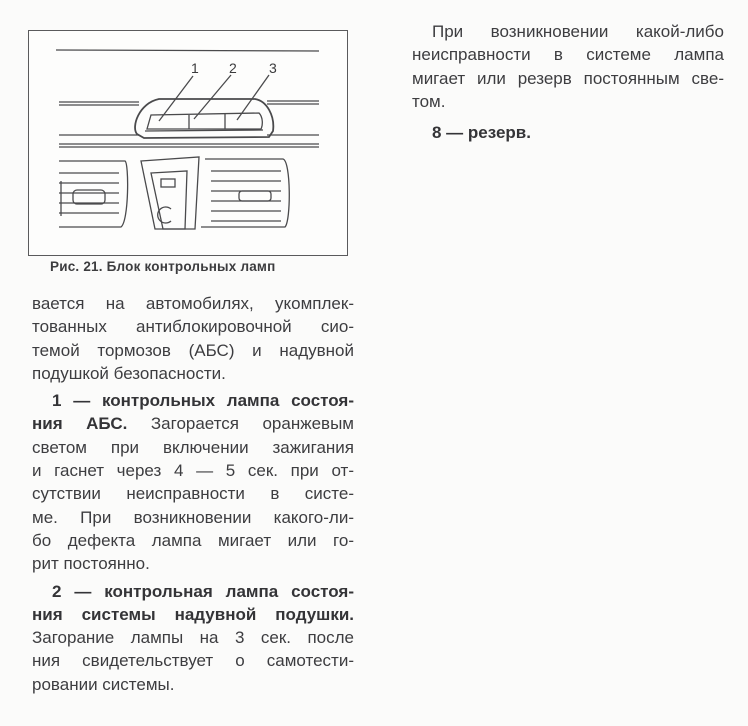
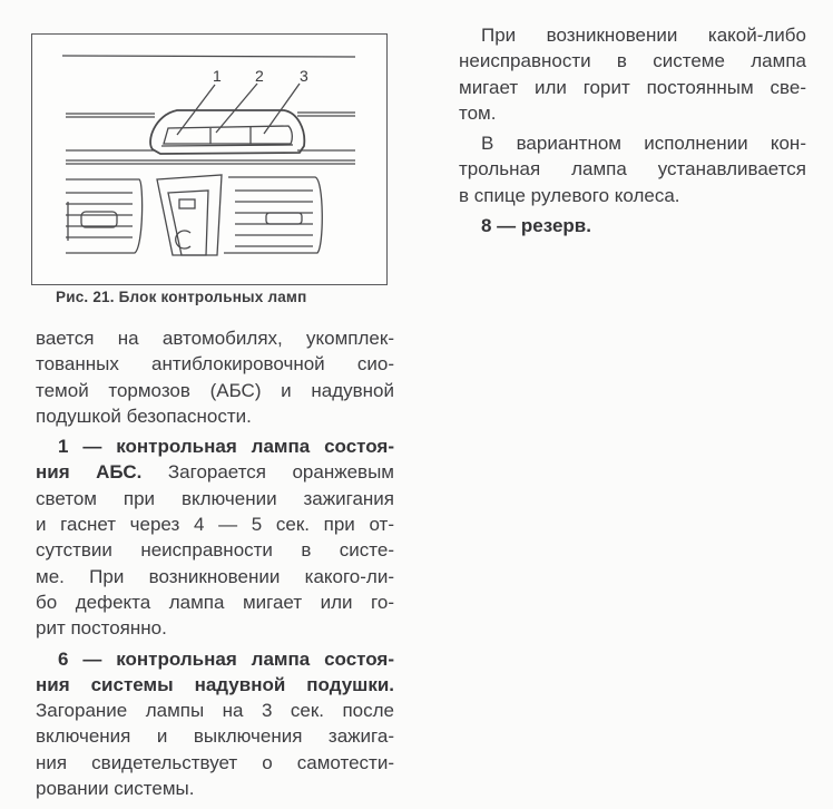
  1
  2
  3
  Рис. 21. Блок контрольных ламп
  вается на автомобилях, укомплек-
  тованных антиблокировочной сио-
  темой тормозов (АБС) и надувной
  подушкой безопасности.
- 1 — контрольных лампа состоя-
+ 1 — контрольная лампа состоя-
  ния АБС. Загорается оранжевым
  светом при включении зажигания
  и гаснет через 4 — 5 сек. при от-
  сутствии неисправности в систе-
  ме. При возникновении какого-ли-
  бо дефекта лампа мигает или го-
  рит постоянно.
- 2 — контрольная лампа состоя-
+ 6 — контрольная лампа состоя-
  ния системы надувной подушки.
  Загорание лампы на 3 сек. после
+ включения и выключения зажига-
  ния свидетельствует о самотести-
  ровании системы.
  При возникновении какой-либо
  неисправности в системе лампа
- мигает или резерв постоянным све-
+ мигает или горит постоянным све-
  том.
+ В вариантном исполнении кон-
+ трольная лампа устанавливается
+ в спице рулевого колеса.
  8 — резерв.
